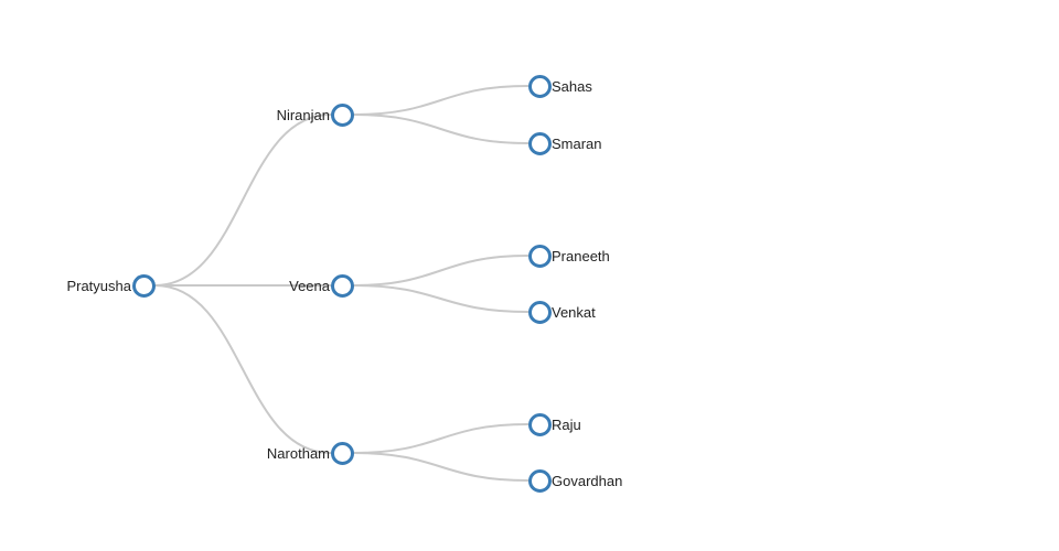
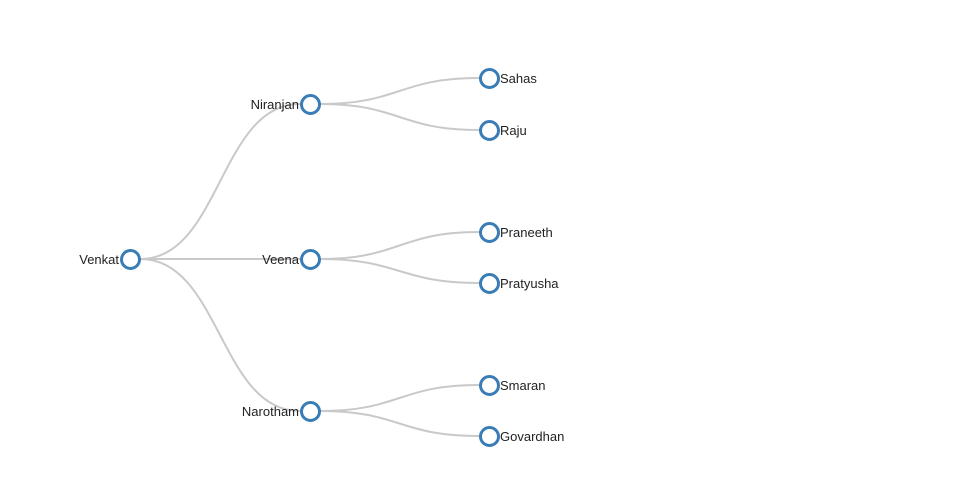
- Pratyusha
+ Venkat
  Niranjan
  Veena
  Narotham
  Sahas
- Smaran
+ Raju
  Praneeth
- Venkat
+ Pratyusha
- Raju
+ Smaran
  Govardhan
